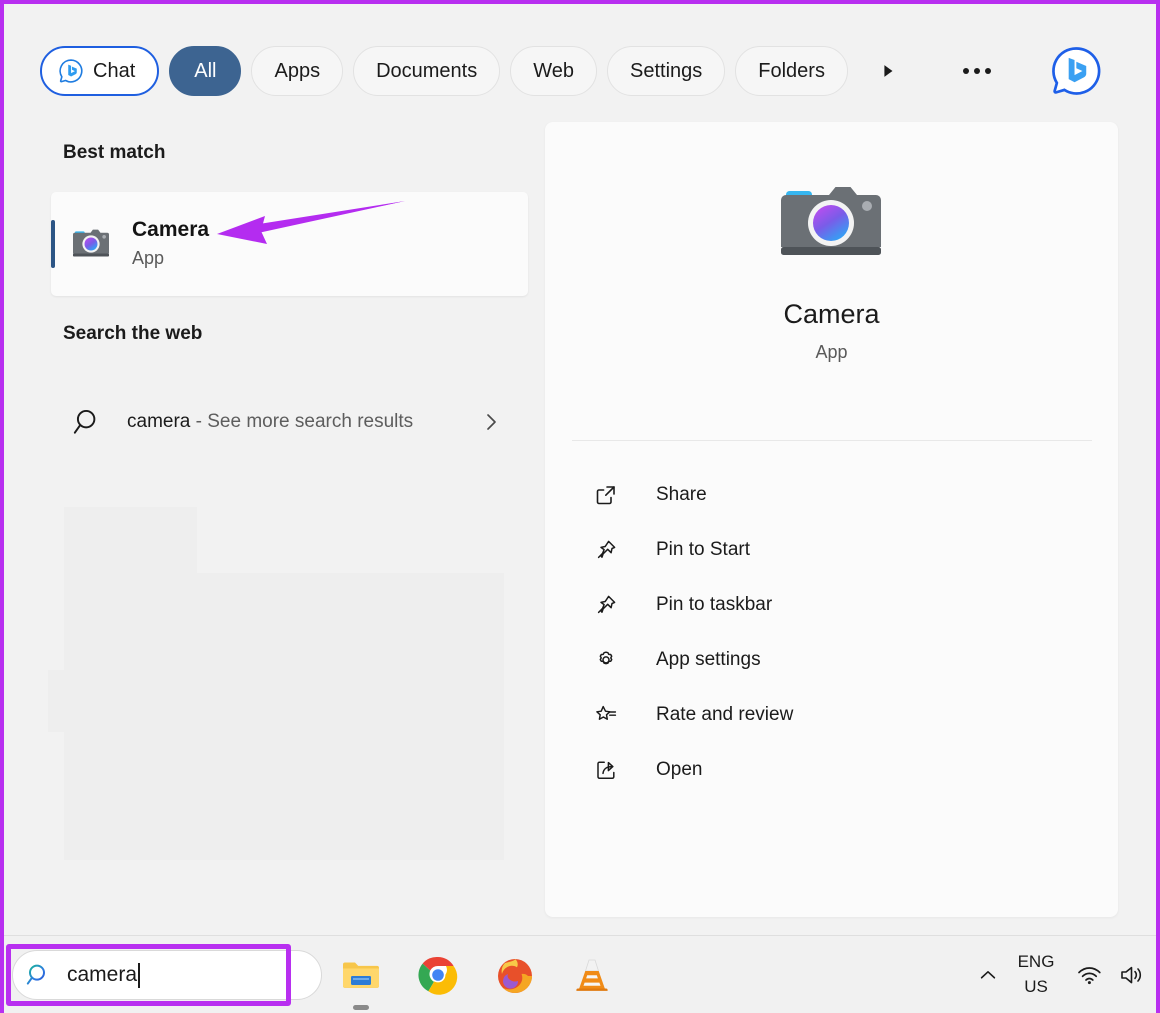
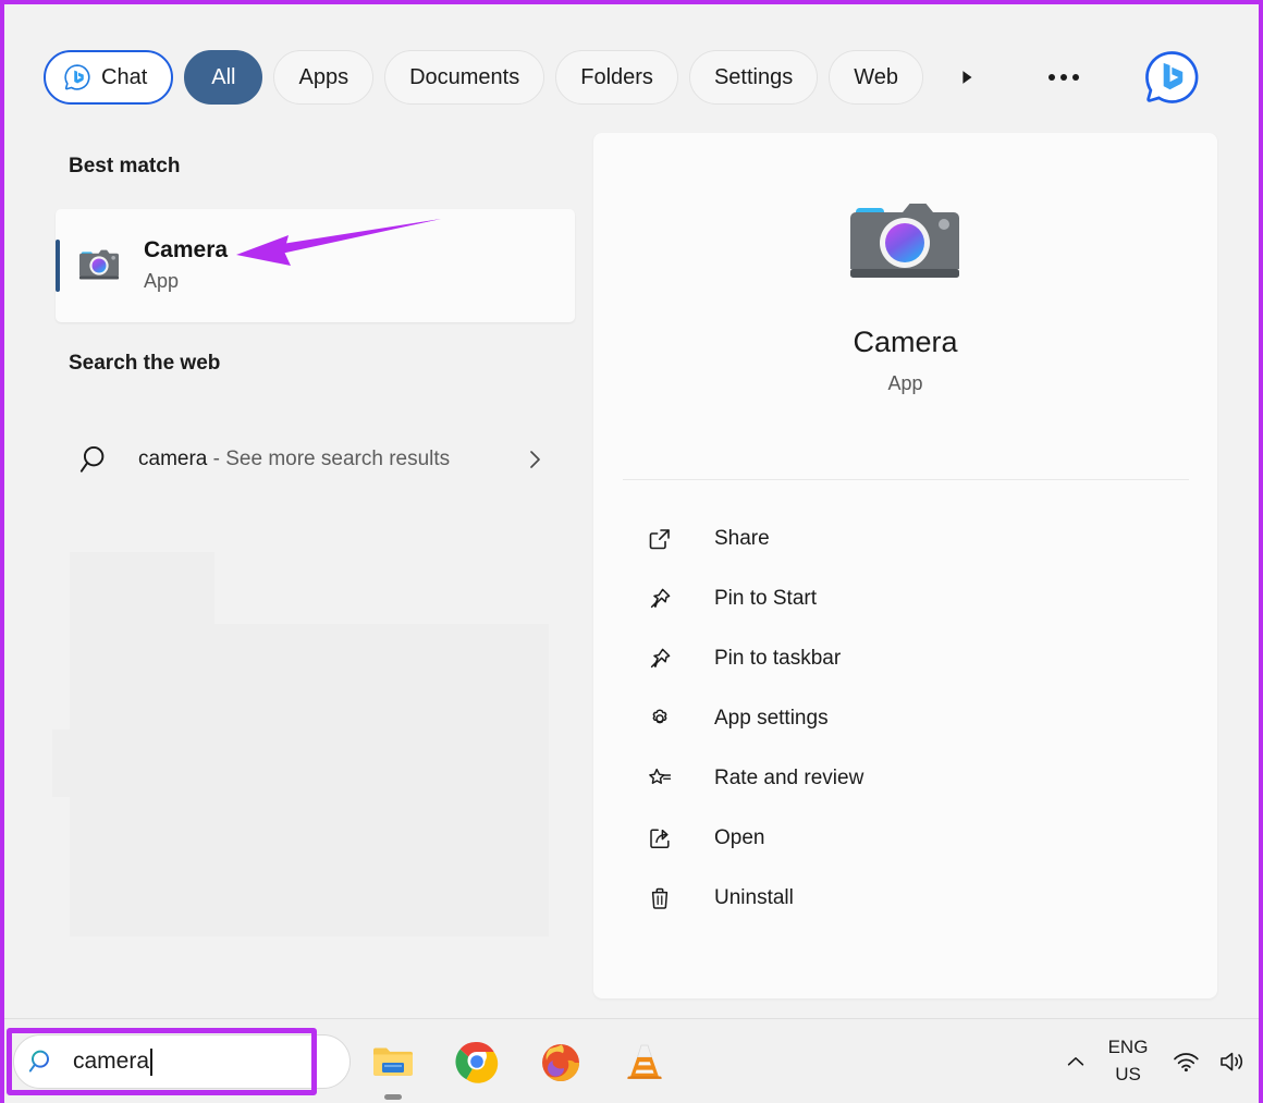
  Chat
  All
  Apps
  Documents
- Web
+ Folders
  Settings
- Folders
+ Web
  Best match
  Camera
  App
  Search the web
  camera - See more search results
  Camera
  App
  Share
  Pin to Start
  Pin to taskbar
  App settings
  Rate and review
  Open
+ Uninstall
  camera
  ENG
  US
